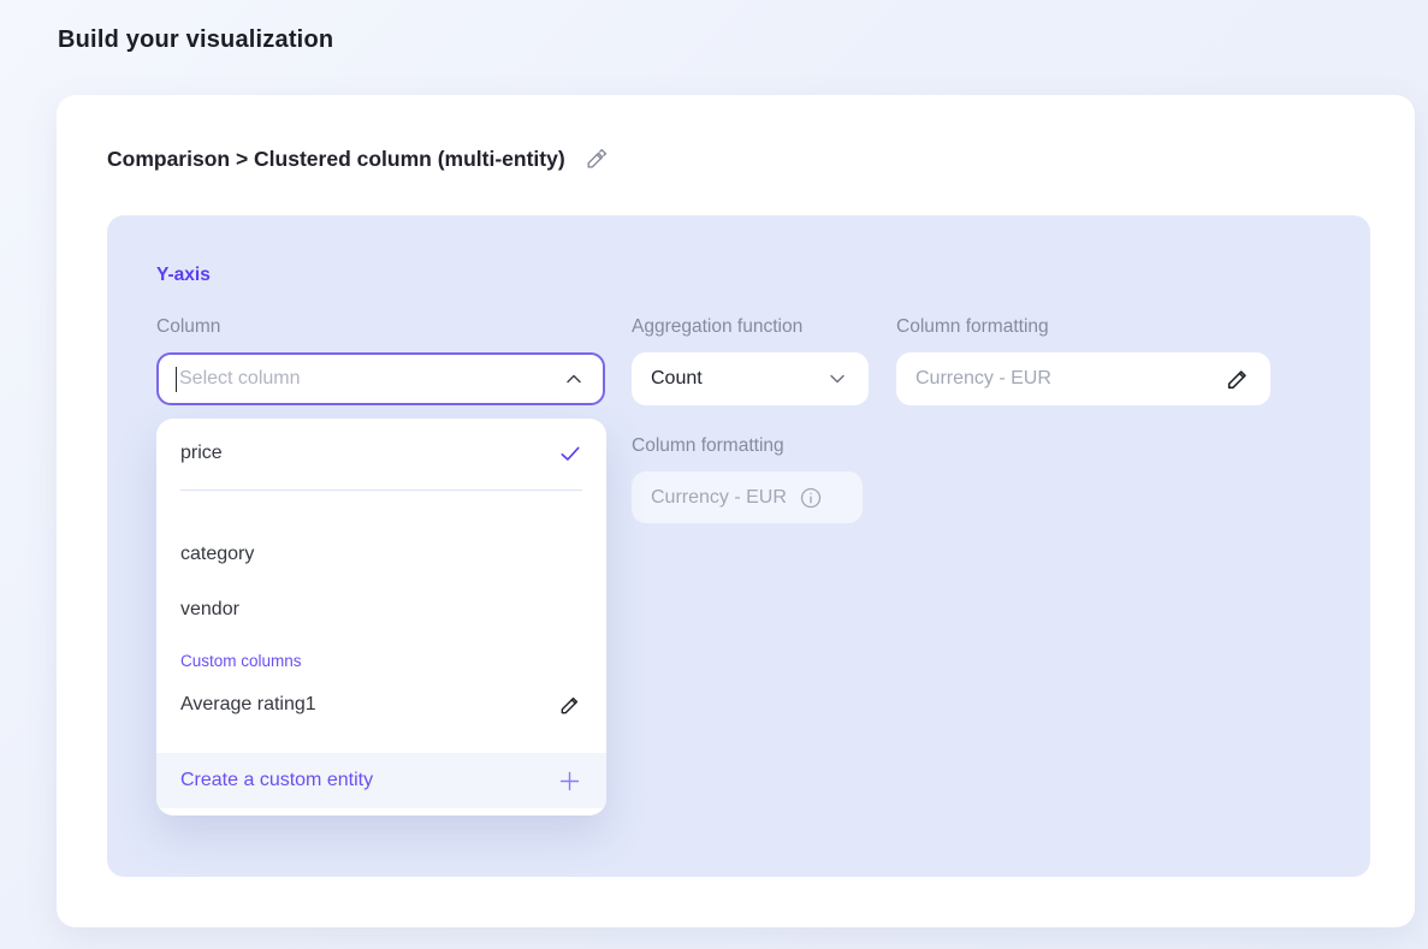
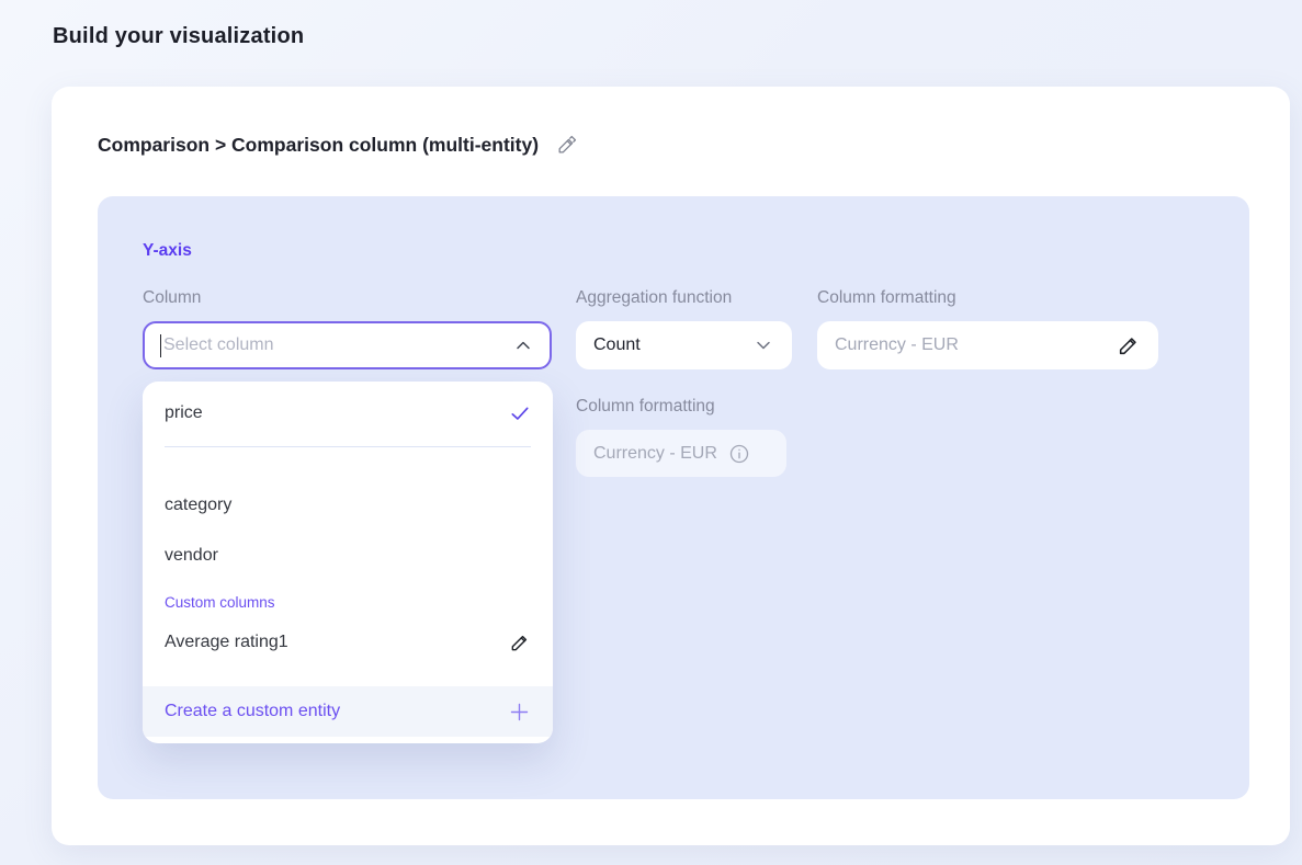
  Build your visualization
- Comparison > Clustered column (multi-entity)
+ Comparison > Comparison column (multi-entity)
  Y-axis
  Column
  Select column
  price
  category
  vendor
  Custom columns
  Average rating1
  Create a custom entity
  Aggregation function
  Count
  Column formatting
  Currency - EUR
  Column formatting
  Currency - EUR
